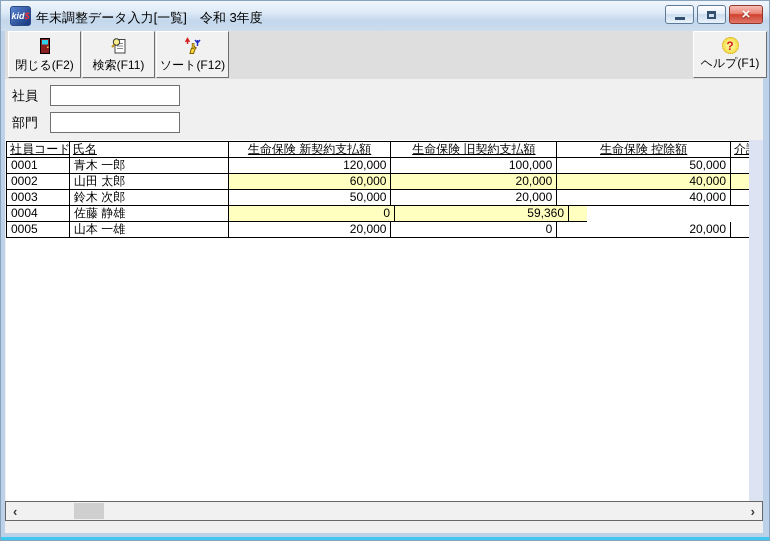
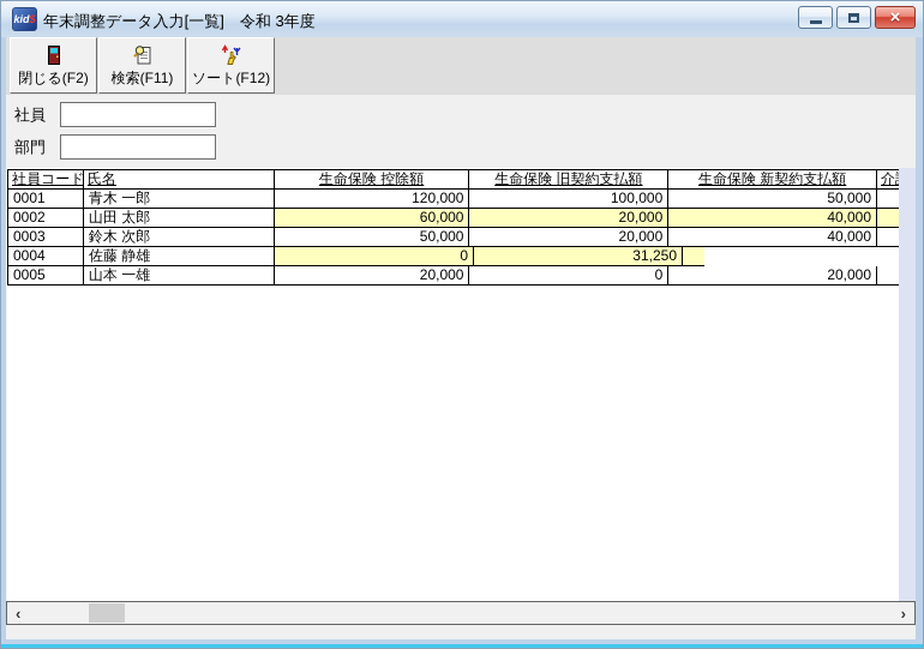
  kid
  $
  年末調整データ入力[一覧] 令和 3年度
  ×
  閉じる(F2)
  検索(F11)
  ソート(F12)
- ?
- ヘルプ(F1)
  社員
  部門
  社員コード
  氏名
- 生命保険 新契約支払額
+ 生命保険 控除額
  生命保険 旧契約支払額
- 生命保険 控除額
+ 生命保険 新契約支払額
  0001
  青木 一郎
  120,000
  100,000
  50,000
  0002
  山田 太郎
  60,000
  20,000
  40,000
  0003
  鈴木 次郎
  50,000
  20,000
  40,000
  0004
  佐藤 静雄
  0
- 59,360
+ 31,250
  0005
  山本 一雄
  20,000
  0
  20,000
  ‹
  ›
